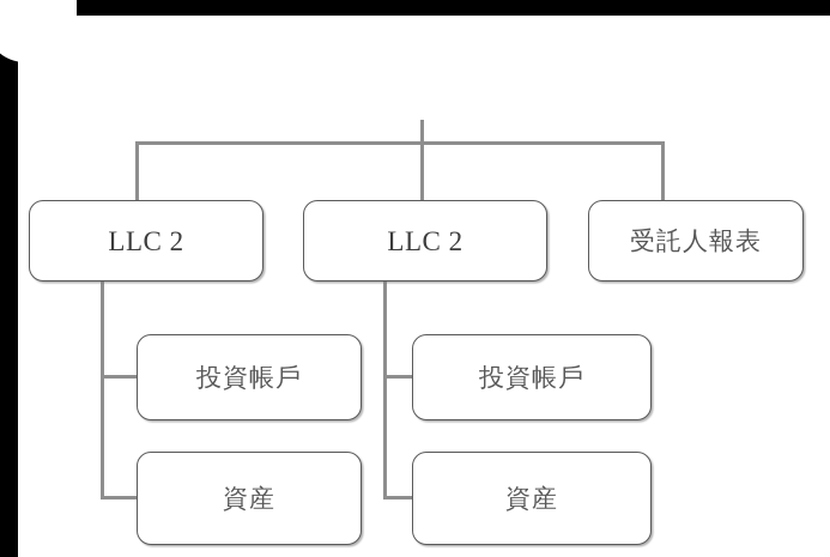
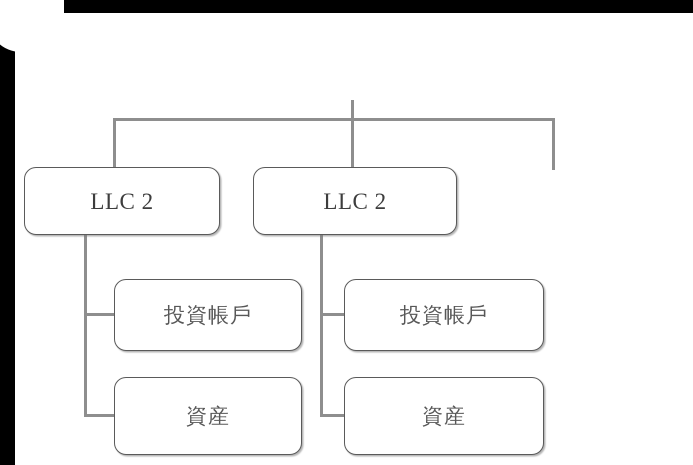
  LLC 2
  LLC 2
- 受託人報表
  投資帳戶
  投資帳戶
  資産
  資産
